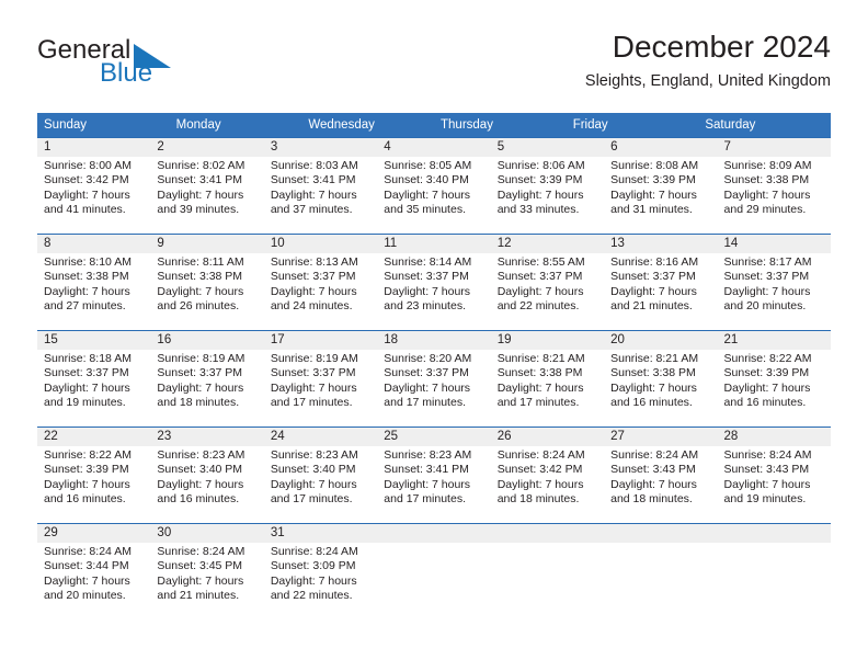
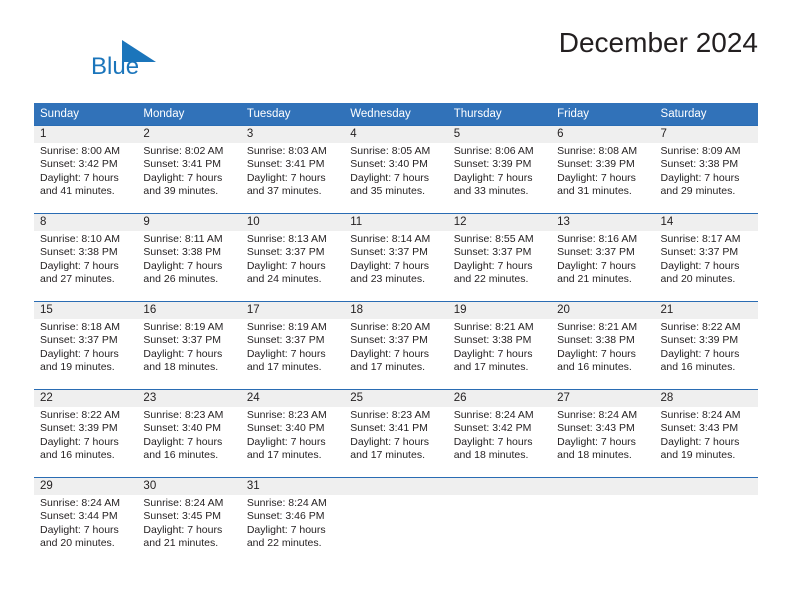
- General
  Blue
  December 2024
- Sleights, England, United Kingdom
  Sunday
  Monday
+ Tuesday
  Wednesday
  Thursday
  Friday
  Saturday
  1
  Sunrise: 8:00 AM
  Sunset: 3:42 PM
  Daylight: 7 hours
  and 41 minutes.
  2
  Sunrise: 8:02 AM
  Sunset: 3:41 PM
  Daylight: 7 hours
  and 39 minutes.
  3
  Sunrise: 8:03 AM
  Sunset: 3:41 PM
  Daylight: 7 hours
  and 37 minutes.
  4
  Sunrise: 8:05 AM
  Sunset: 3:40 PM
  Daylight: 7 hours
  and 35 minutes.
  5
  Sunrise: 8:06 AM
  Sunset: 3:39 PM
  Daylight: 7 hours
  and 33 minutes.
  6
  Sunrise: 8:08 AM
  Sunset: 3:39 PM
  Daylight: 7 hours
  and 31 minutes.
  7
  Sunrise: 8:09 AM
  Sunset: 3:38 PM
  Daylight: 7 hours
  and 29 minutes.
  8
  Sunrise: 8:10 AM
  Sunset: 3:38 PM
  Daylight: 7 hours
  and 27 minutes.
  9
  Sunrise: 8:11 AM
  Sunset: 3:38 PM
  Daylight: 7 hours
  and 26 minutes.
  10
  Sunrise: 8:13 AM
  Sunset: 3:37 PM
  Daylight: 7 hours
  and 24 minutes.
  11
  Sunrise: 8:14 AM
  Sunset: 3:37 PM
  Daylight: 7 hours
  and 23 minutes.
  12
  Sunrise: 8:55 AM
  Sunset: 3:37 PM
  Daylight: 7 hours
  and 22 minutes.
  13
  Sunrise: 8:16 AM
  Sunset: 3:37 PM
  Daylight: 7 hours
  and 21 minutes.
  14
  Sunrise: 8:17 AM
  Sunset: 3:37 PM
  Daylight: 7 hours
  and 20 minutes.
  15
  Sunrise: 8:18 AM
  Sunset: 3:37 PM
  Daylight: 7 hours
  and 19 minutes.
  16
  Sunrise: 8:19 AM
  Sunset: 3:37 PM
  Daylight: 7 hours
  and 18 minutes.
  17
  Sunrise: 8:19 AM
  Sunset: 3:37 PM
  Daylight: 7 hours
  and 17 minutes.
  18
  Sunrise: 8:20 AM
  Sunset: 3:37 PM
  Daylight: 7 hours
  and 17 minutes.
  19
  Sunrise: 8:21 AM
  Sunset: 3:38 PM
  Daylight: 7 hours
  and 17 minutes.
  20
  Sunrise: 8:21 AM
  Sunset: 3:38 PM
  Daylight: 7 hours
  and 16 minutes.
  21
  Sunrise: 8:22 AM
  Sunset: 3:39 PM
  Daylight: 7 hours
  and 16 minutes.
  22
  Sunrise: 8:22 AM
  Sunset: 3:39 PM
  Daylight: 7 hours
  and 16 minutes.
  23
  Sunrise: 8:23 AM
  Sunset: 3:40 PM
  Daylight: 7 hours
  and 16 minutes.
  24
  Sunrise: 8:23 AM
  Sunset: 3:40 PM
  Daylight: 7 hours
  and 17 minutes.
  25
  Sunrise: 8:23 AM
  Sunset: 3:41 PM
  Daylight: 7 hours
  and 17 minutes.
  26
  Sunrise: 8:24 AM
  Sunset: 3:42 PM
  Daylight: 7 hours
  and 18 minutes.
  27
  Sunrise: 8:24 AM
  Sunset: 3:43 PM
  Daylight: 7 hours
  and 18 minutes.
  28
  Sunrise: 8:24 AM
  Sunset: 3:43 PM
  Daylight: 7 hours
  and 19 minutes.
  29
  Sunrise: 8:24 AM
  Sunset: 3:44 PM
  Daylight: 7 hours
  and 20 minutes.
  30
  Sunrise: 8:24 AM
  Sunset: 3:45 PM
  Daylight: 7 hours
  and 21 minutes.
  31
  Sunrise: 8:24 AM
- Sunset: 3:09 PM
+ Sunset: 3:46 PM
  Daylight: 7 hours
  and 22 minutes.
